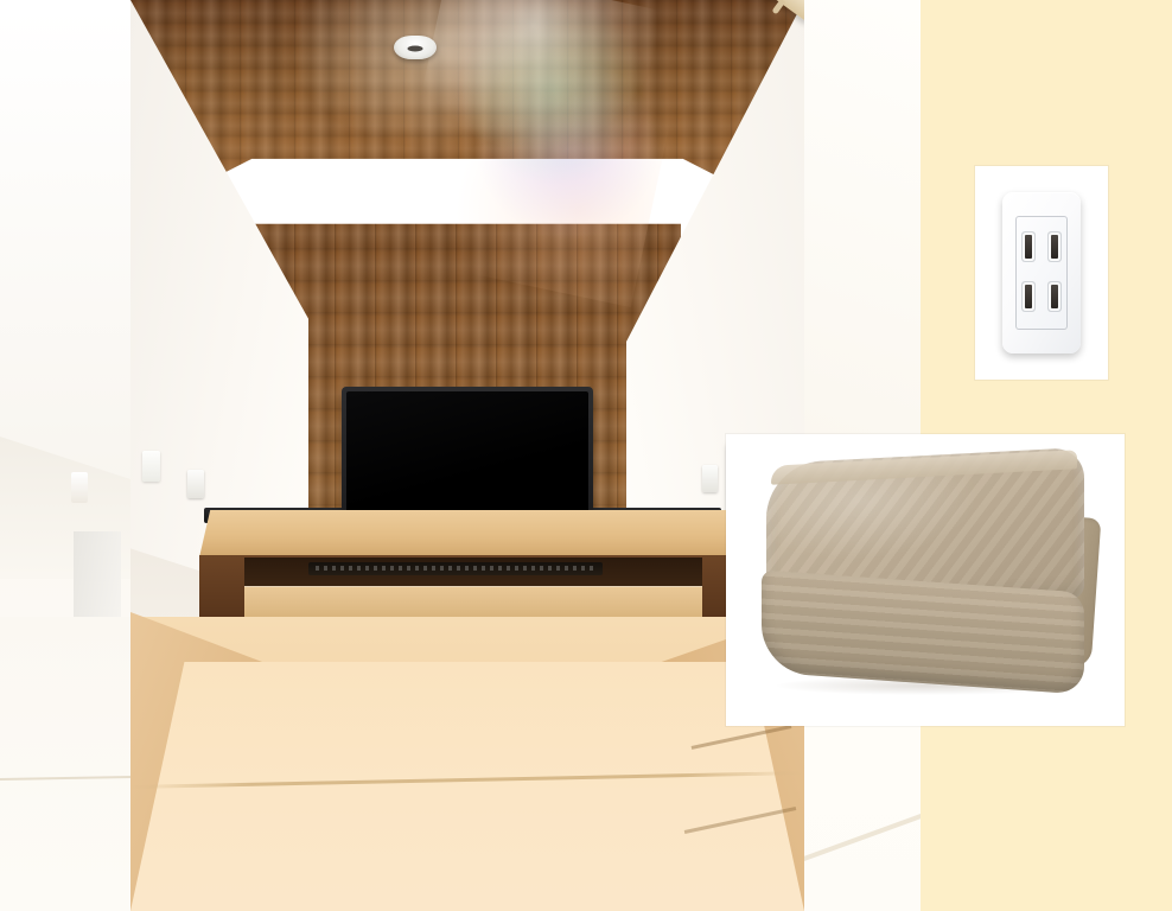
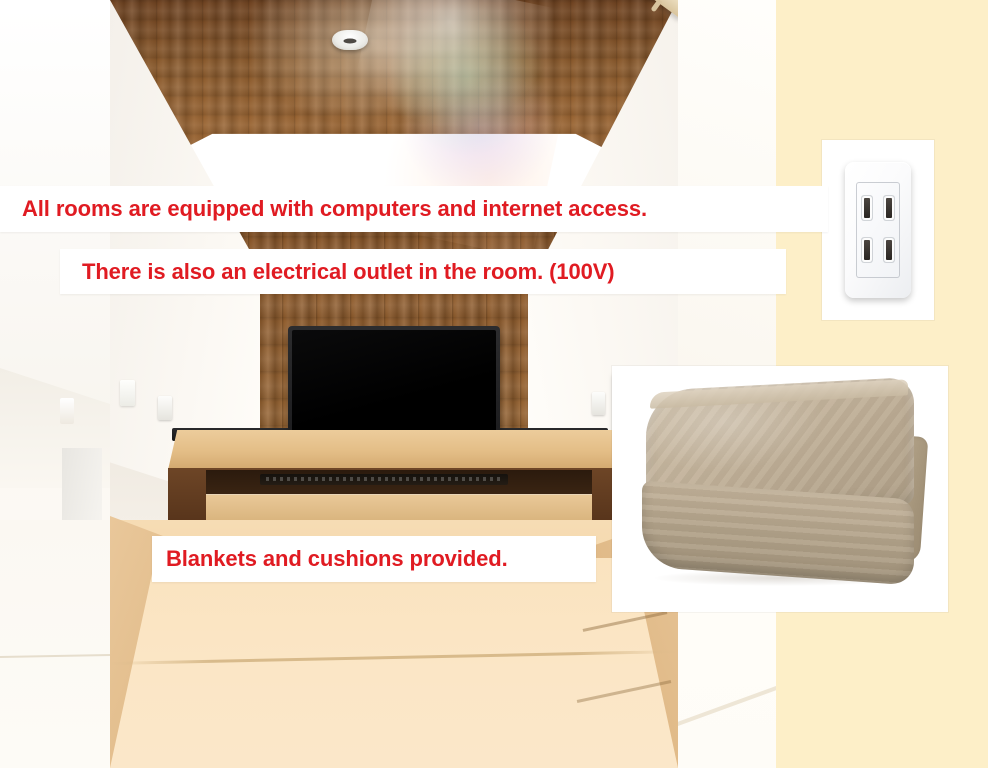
+ All rooms are equipped with computers and internet access.
+ There is also an electrical outlet in the room. (100V)
+ Blankets and cushions provided.
